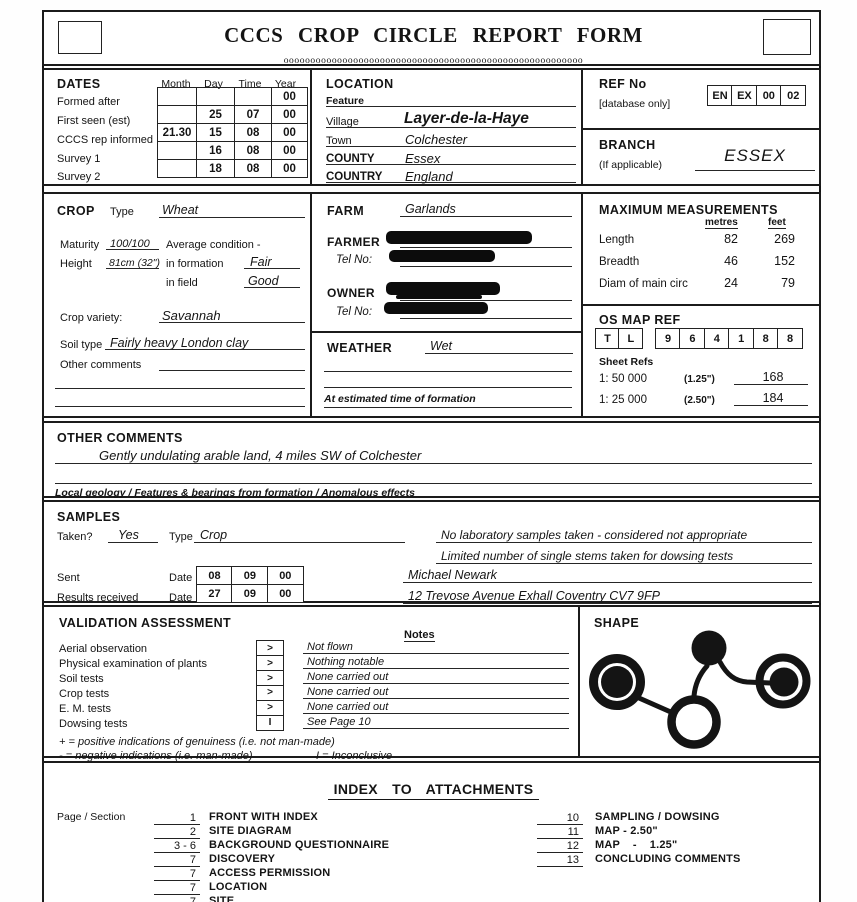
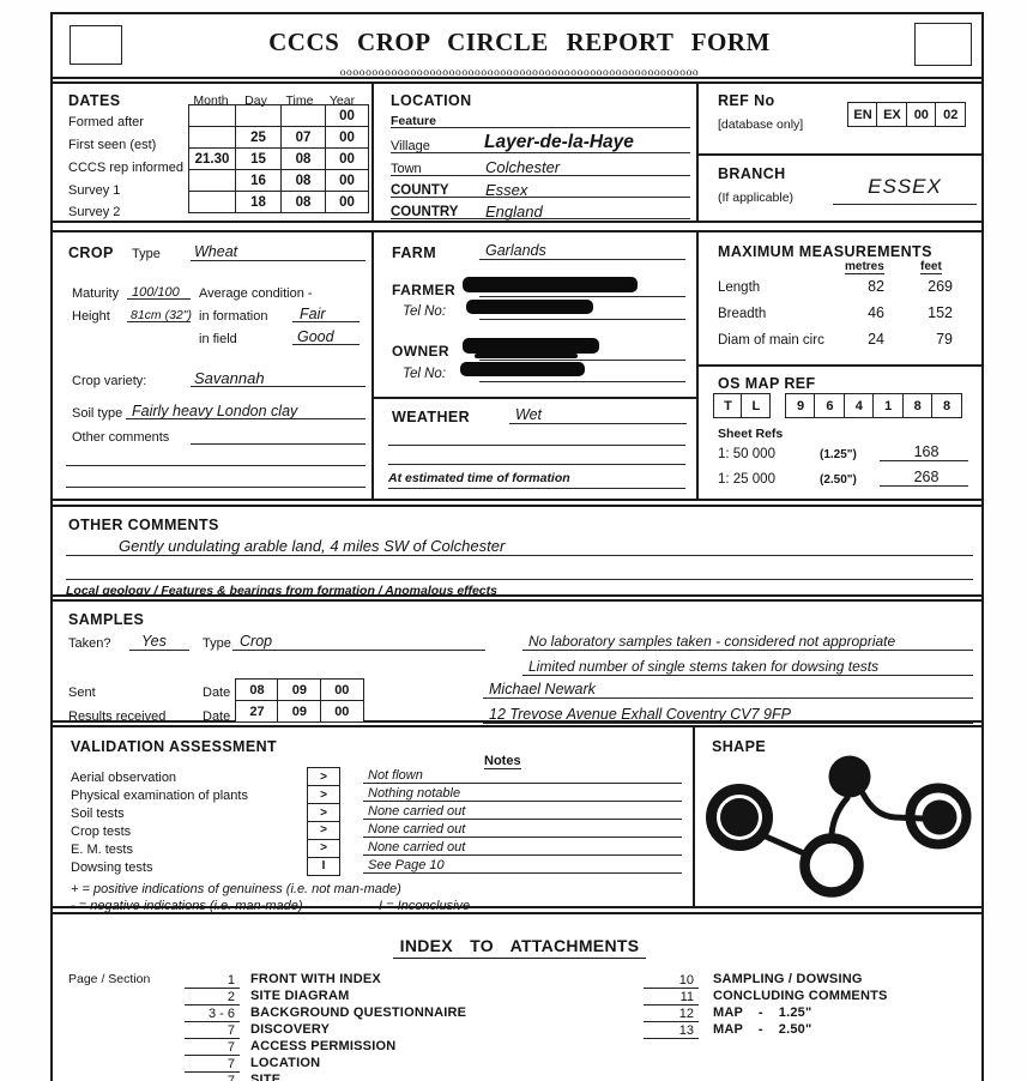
  CCCS CROP CIRCLE REPORT FORM
  oooooooooooooooooooooooooooooooooooooooooooooooooooooooo
  DATES
  Month
  Day
  Time
  Year
  Formed after
  First seen (est)
  CCCS rep informed
  Survey 1
  Survey 2
  			00
  	25	07	00
  21.30	15	08	00
  	16	08	00
  	18	08	00
  LOCATION
  Feature
  Village
  Layer-de-la-Haye
  Town
  Colchester
  COUNTY
  Essex
  COUNTRY
  England
  REF No
  [database only]
  EN
  EX
  00
  02
  BRANCH
  (If applicable)
  ESSEX
  CROP
  Type
  Wheat
  Maturity
  100/100
  Average condition -
  Height
  81cm (32")
  in formation
  Fair
  in field
  Good
  Crop variety:
  Savannah
  Soil type
  Fairly heavy London clay
  Other comments
  FARM
  Garlands
  FARMER
  Tel No:
  OWNER
  Tel No:
  WEATHER
  Wet
  At estimated time of formation
  MAXIMUM MEASUREMENTS
  metres
  feet
  Length
  82
  269
  Breadth
  46
  152
  Diam of main circ
  24
  79
  OS MAP REF
  T
  L
  9
  6
  4
  1
  8
  8
  Sheet Refs
  1: 50 000
  (1.25")
  168
  1: 25 000
  (2.50")
- 184
+ 268
  OTHER COMMENTS
  Gently undulating arable land, 4 miles SW of Colchester
  Local geology / Features & bearings from formation / Anomalous effects
  SAMPLES
  Taken?
  Yes
  Type
  Crop
  No laboratory samples taken - considered not appropriate
  Limited number of single stems taken for dowsing tests
  Sent
  Date
  08
  09
  00
  Michael Newark
  Results received
  Date
  27
  09
  00
  12 Trevose Avenue Exhall Coventry CV7 9FP
  VALIDATION ASSESSMENT
  Notes
  Aerial observation
  Physical examination of plants
  Soil tests
  Crop tests
  E. M. tests
  Dowsing tests
  >
  >
  >
  >
  >
  I
  Not flown
  Nothing notable
  None carried out
  None carried out
  None carried out
  See Page 10
  + = positive indications of genuiness (i.e. not man-made)
  - = negative indications (i.e. man-made)
  I = Inconclusive
  SHAPE
  INDEX TO ATTACHMENTS
  Page / Section
  1
  FRONT WITH INDEX
  2
  SITE DIAGRAM
  3 - 6
  BACKGROUND QUESTIONNAIRE
  7
  DISCOVERY
  7
  ACCESS PERMISSION
  7
  LOCATION
  SITE
  10
  SAMPLING / DOWSING
  11
- MAP - 2.50"
+ CONCLUDING COMMENTS
  12
  MAP - 1.25"
  13
- CONCLUDING COMMENTS
+ MAP - 2.50"
